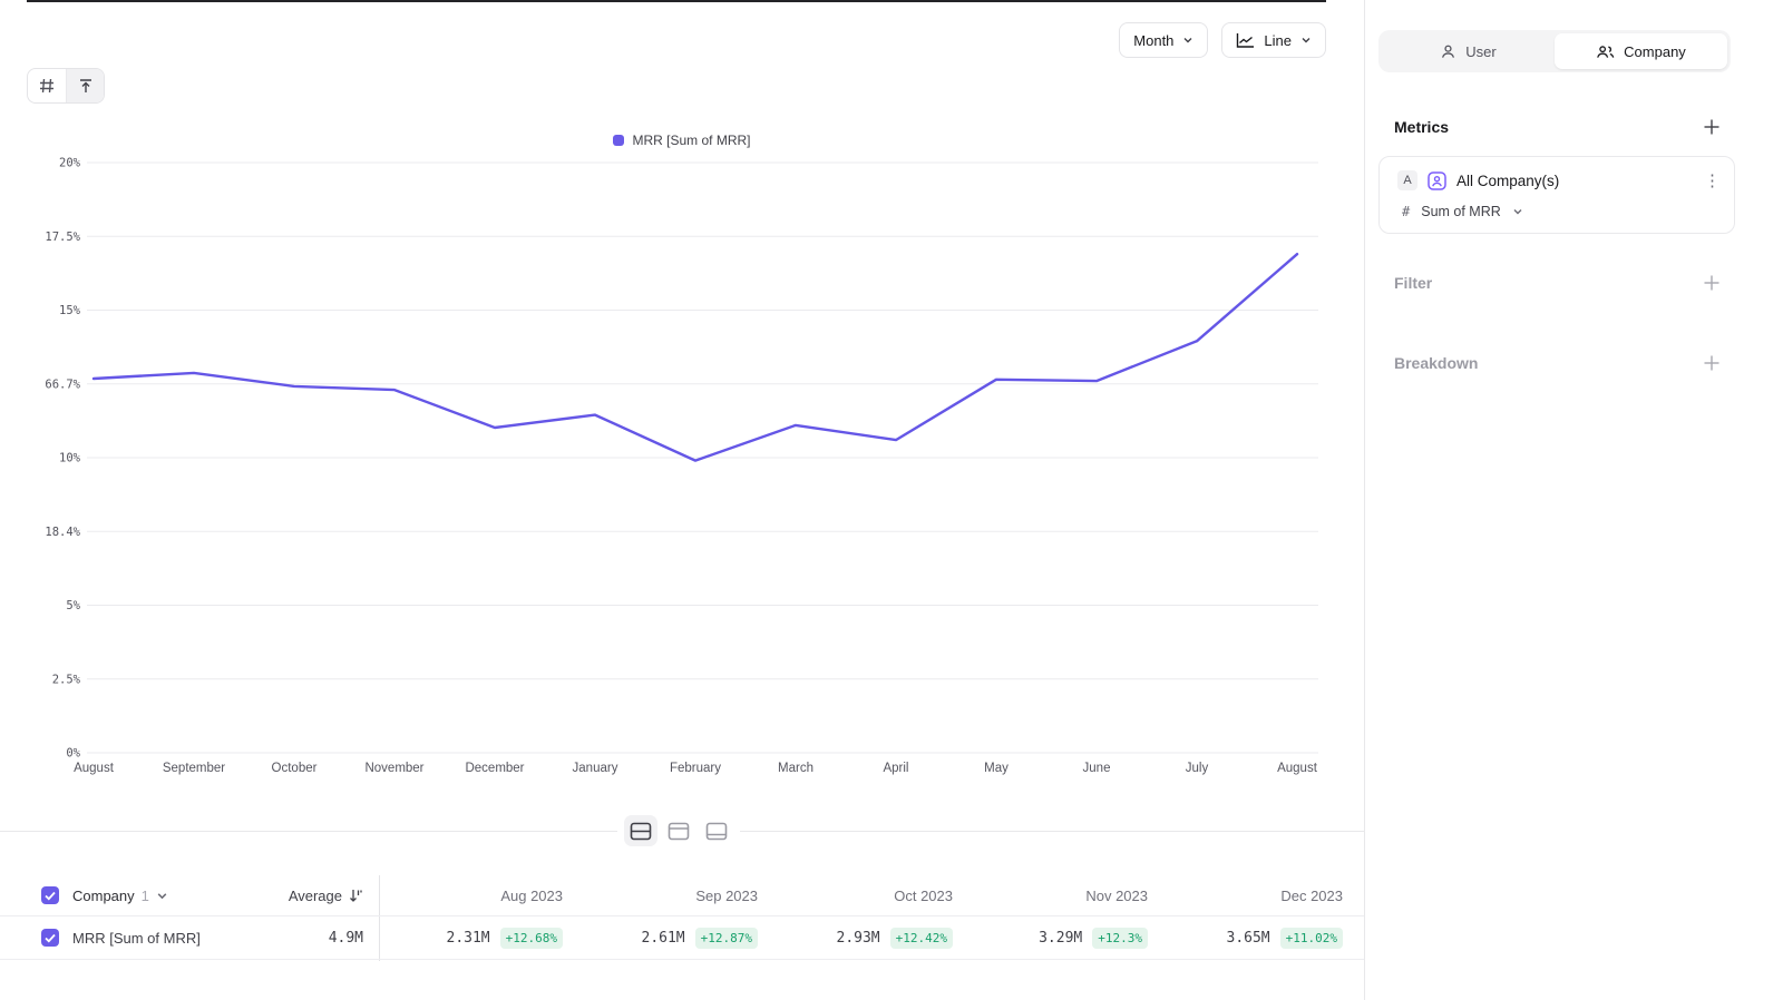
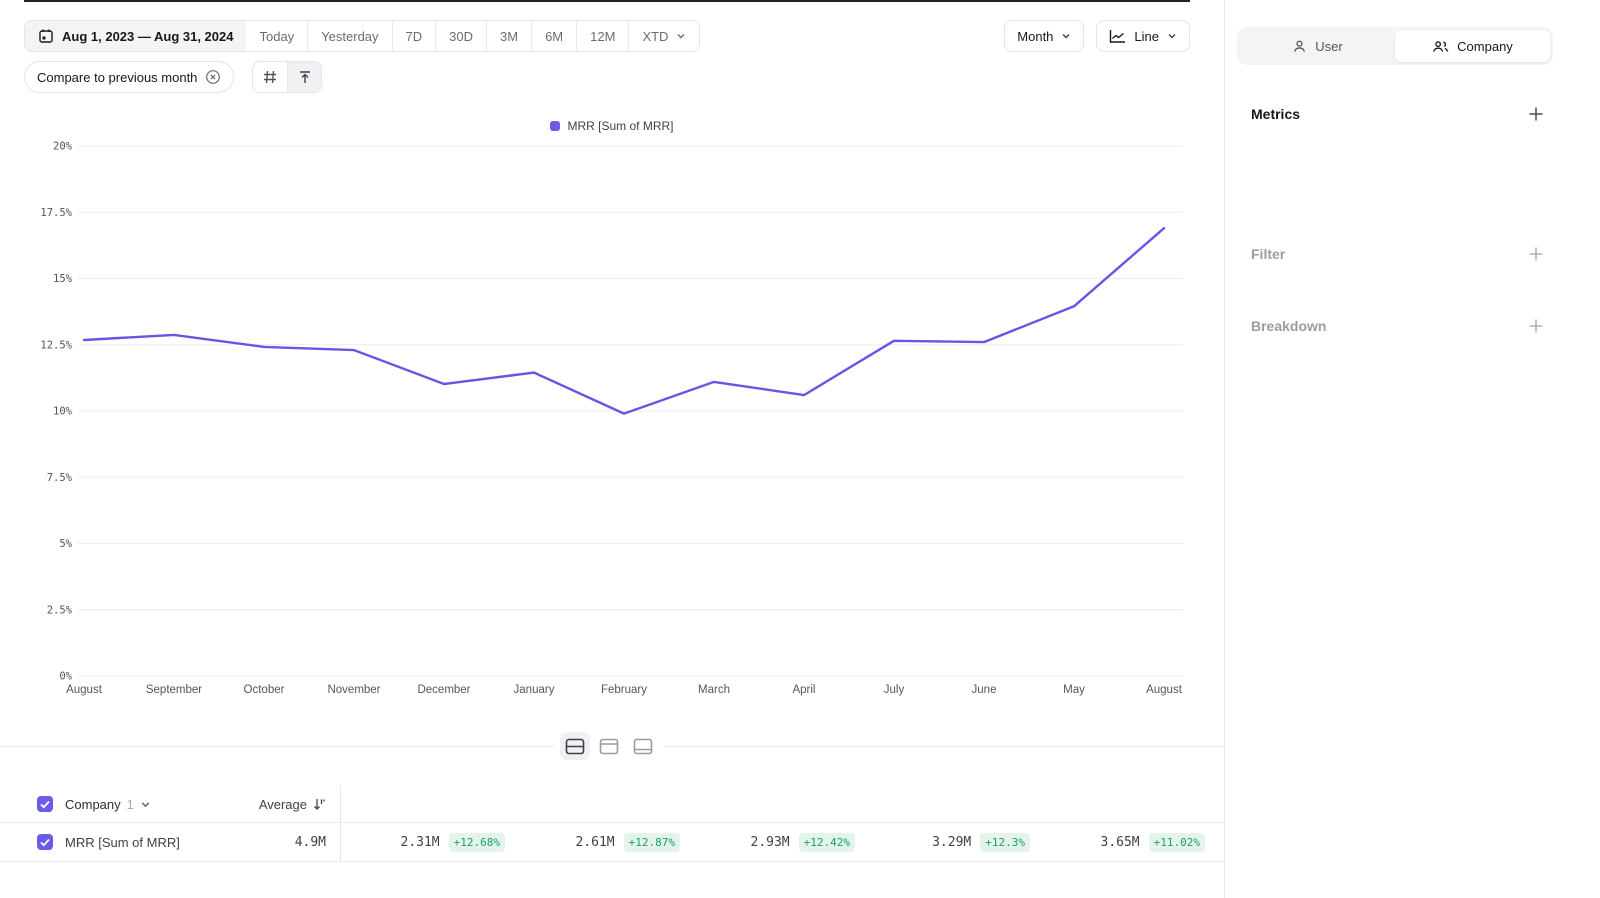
+ Aug 1, 2023 — Aug 31, 2024
+ Today
+ Yesterday
+ 7D
+ 30D
+ 3M
+ 6M
+ 12M
+ XTD
  Month
  Line
+ Compare to previous month
  MRR [Sum of MRR]
  0%
  2.5%
  5%
- 18.4%
+ 7.5%
  10%
- 66.7%
+ 12.5%
  15%
  17.5%
  20%
  August
  September
  October
  November
  December
  January
  February
  March
  April
- May
+ July
  June
- July
+ May
  August
  Company
  1
  Average
- Aug 2023
- Sep 2023
- Oct 2023
- Nov 2023
- Dec 2023
  MRR [Sum of MRR]
  4.9M
  2.31M
  +12.68%
  2.61M
  +12.87%
  2.93M
  +12.42%
  3.29M
  +12.3%
  3.65M
  +11.02%
  User
  Company
  Metrics
- A
- All Company(s)
- ⋮
- #
- Sum of MRR
  Filter
  Breakdown
